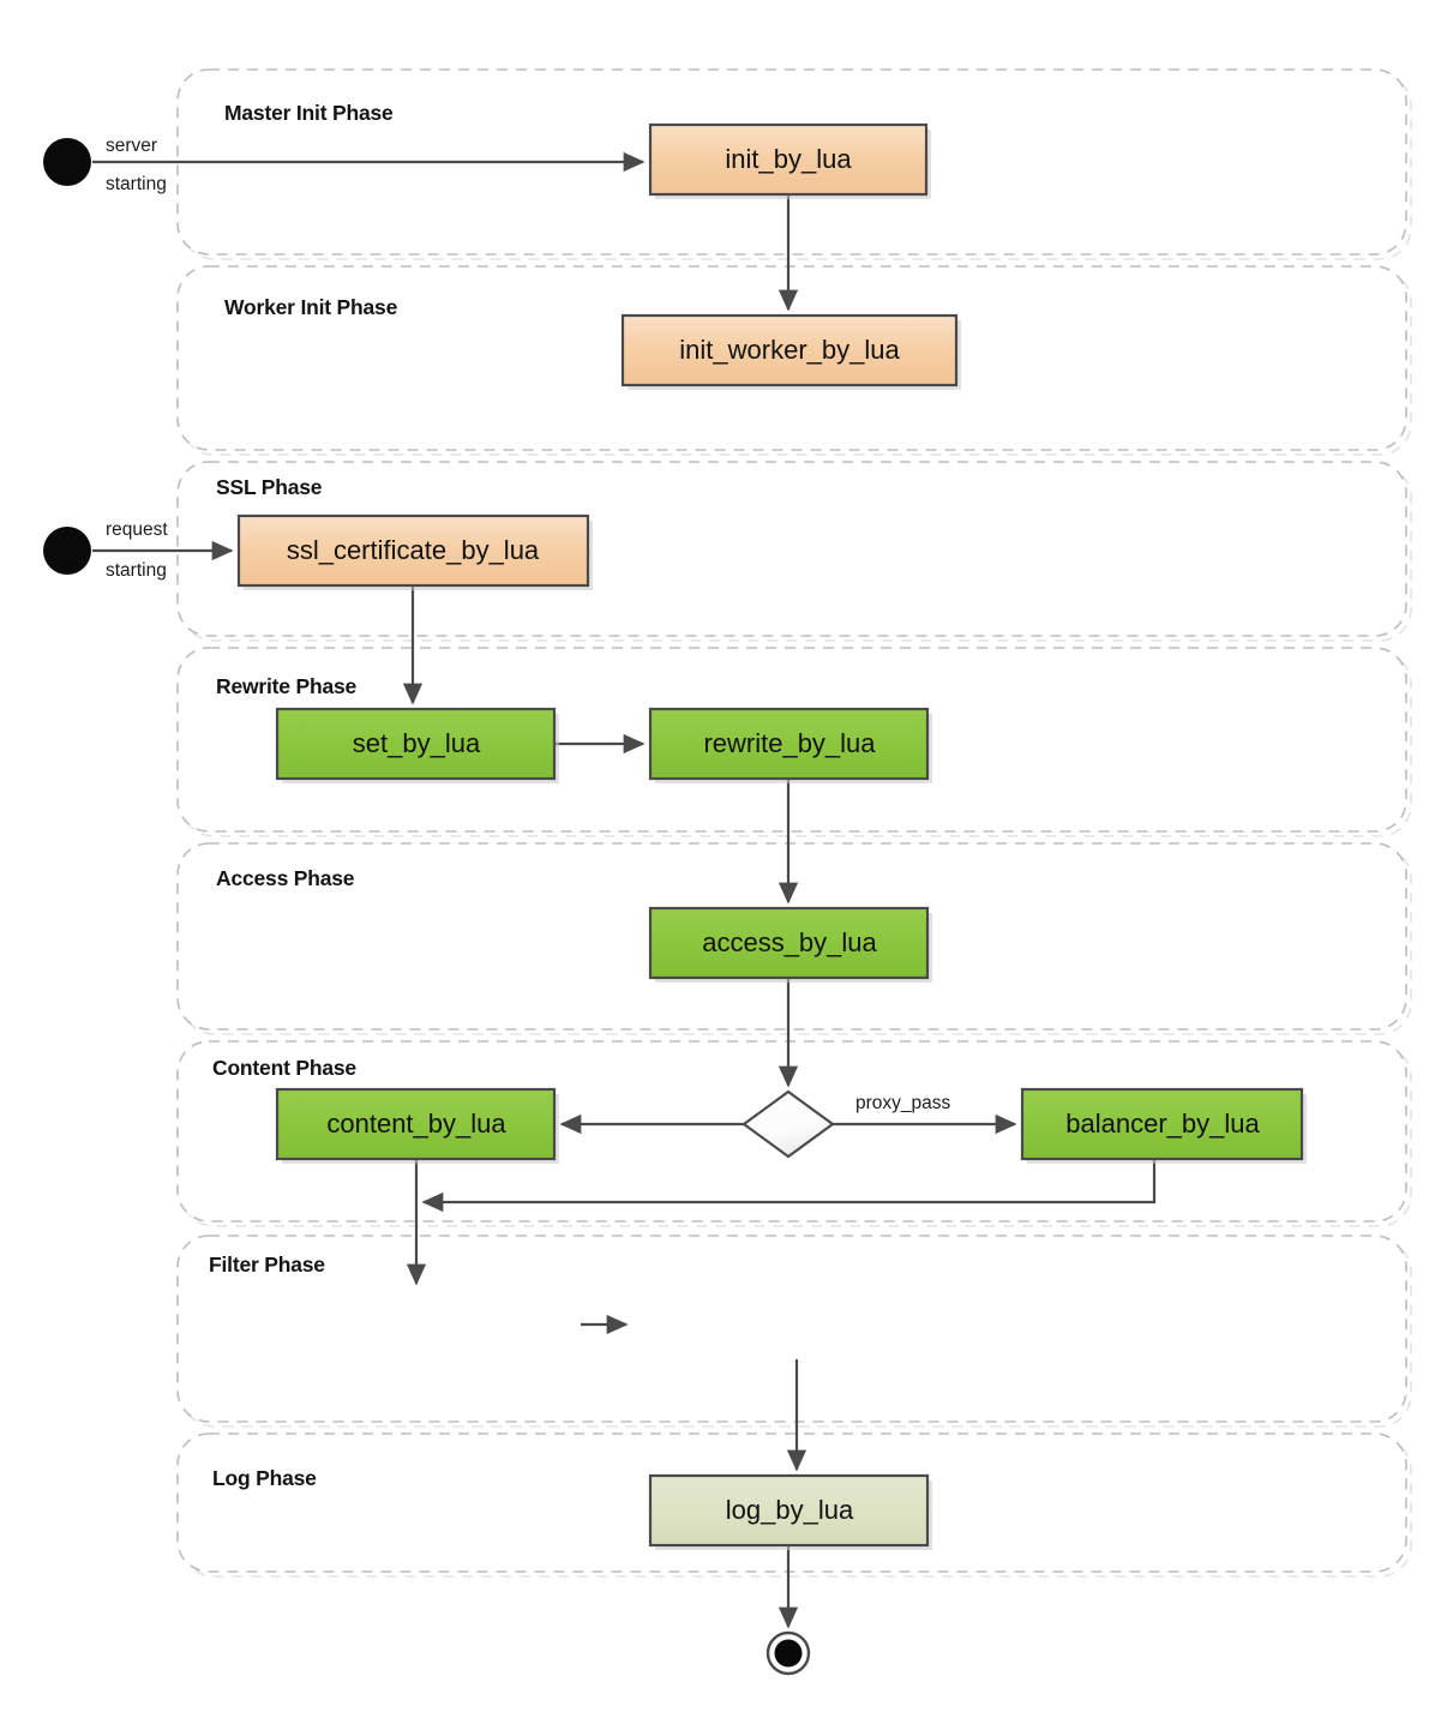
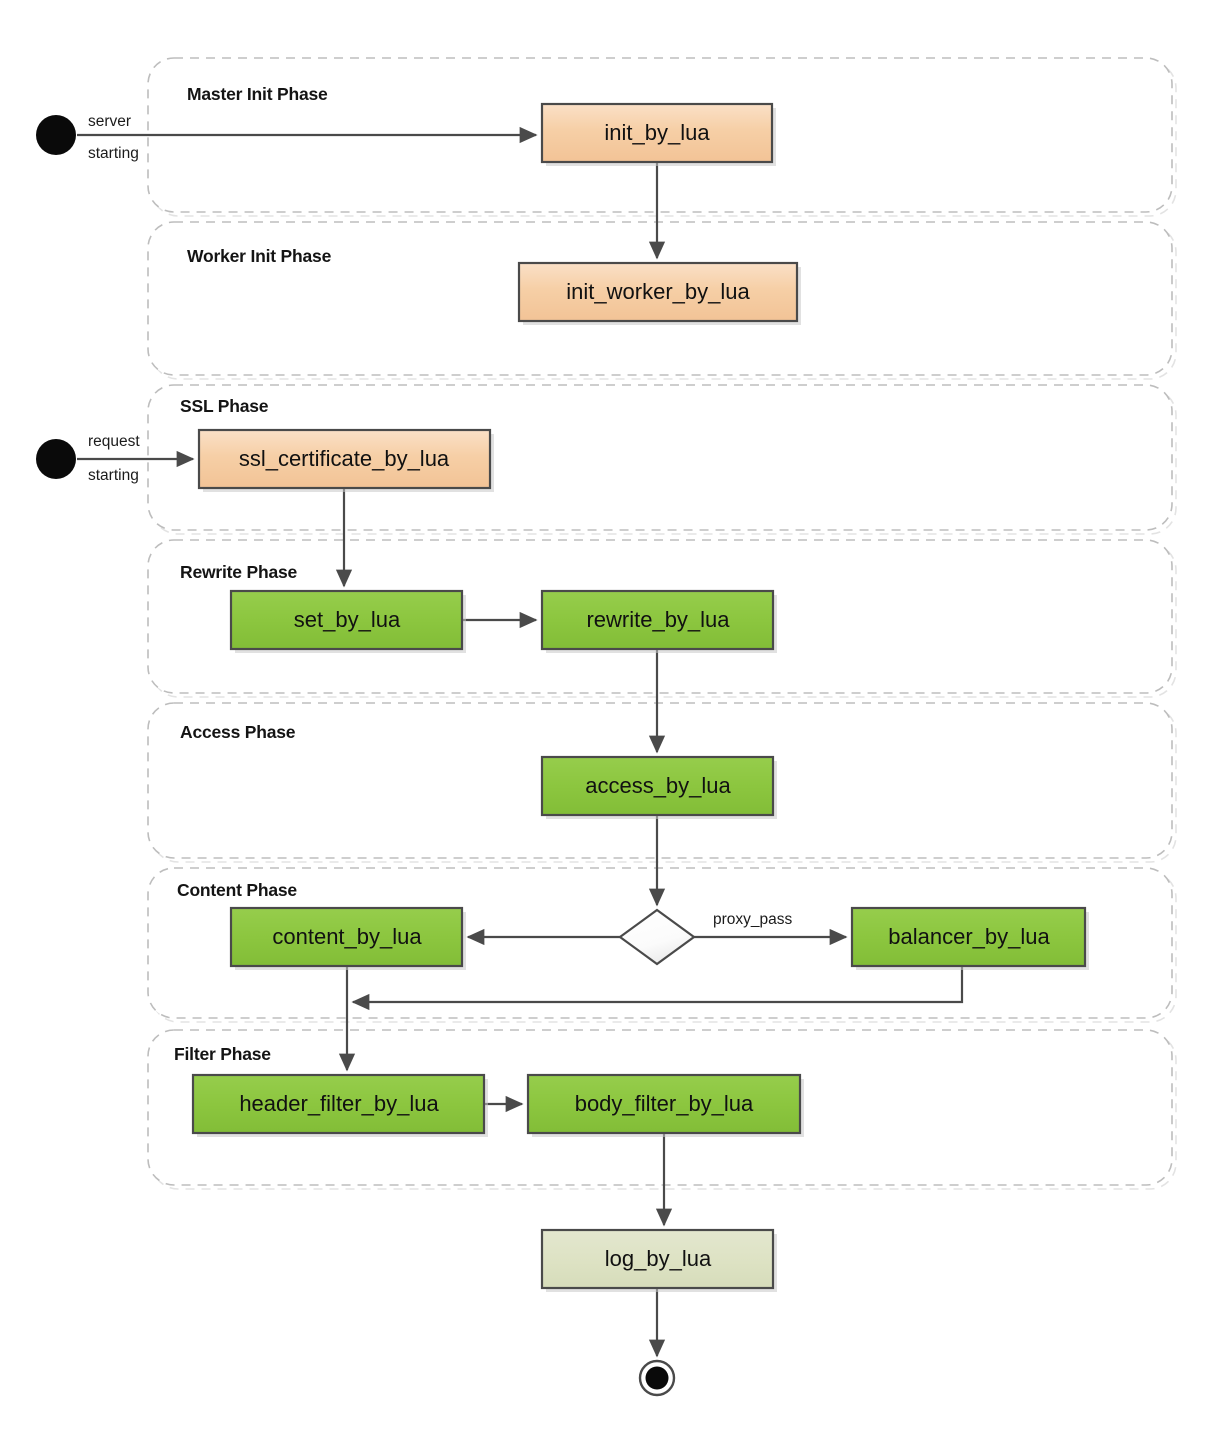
  Master Init Phase
  Worker Init Phase
  SSL Phase
  Rewrite Phase
  Access Phase
  Content Phase
  Filter Phase
- Log Phase
  server
  starting
  request
  starting
  proxy_pass
  init_by_lua
  init_worker_by_lua
  ssl_certificate_by_lua
  set_by_lua
  rewrite_by_lua
  access_by_lua
  content_by_lua
  balancer_by_lua
+ header_filter_by_lua
+ body_filter_by_lua
  log_by_lua
